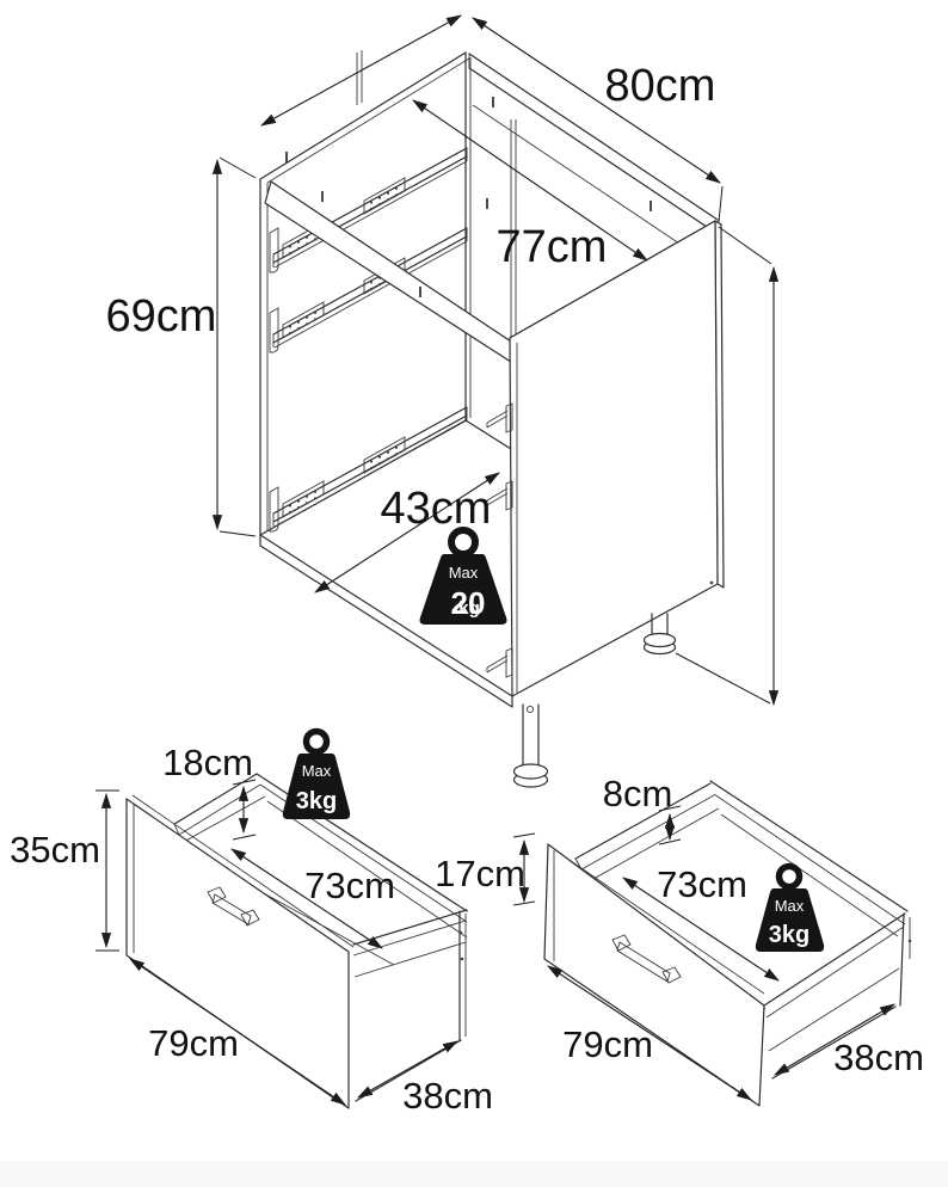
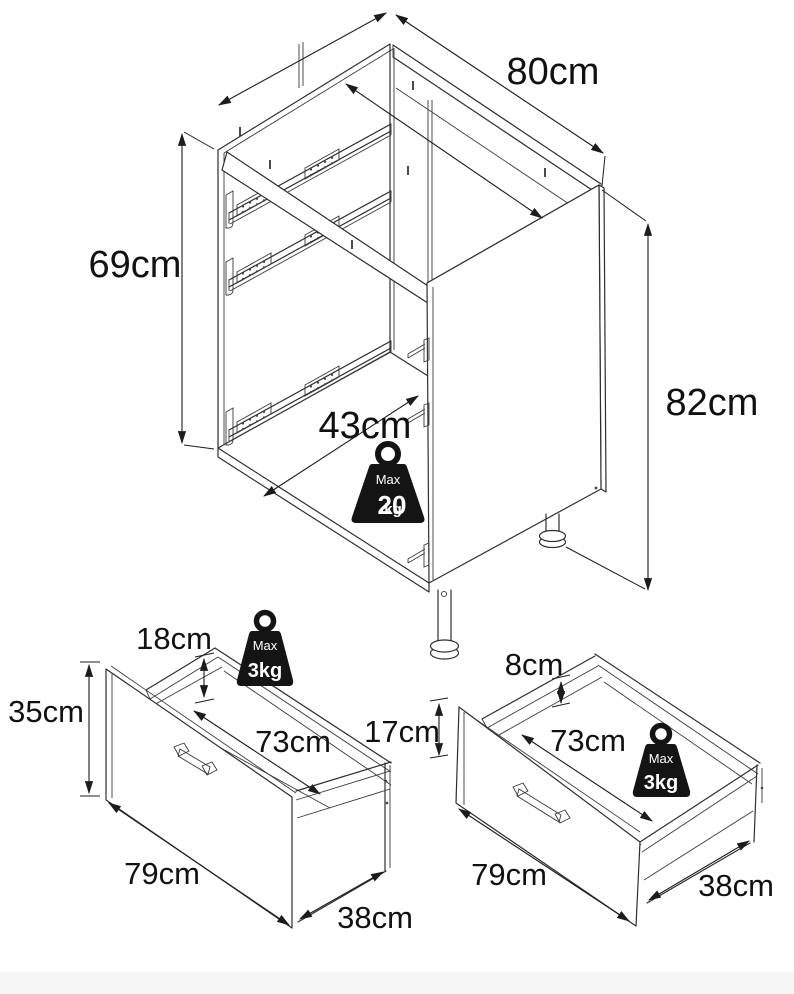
  80cm
- 77cm
  69cm
+ 82cm
  43cm
  Max
  20
  kg
  73cm
  18cm
  35cm
  79cm
  38cm
  Max
  3kg
  73cm
  Max
  3kg
  8cm
  17cm
  79cm
  38cm
